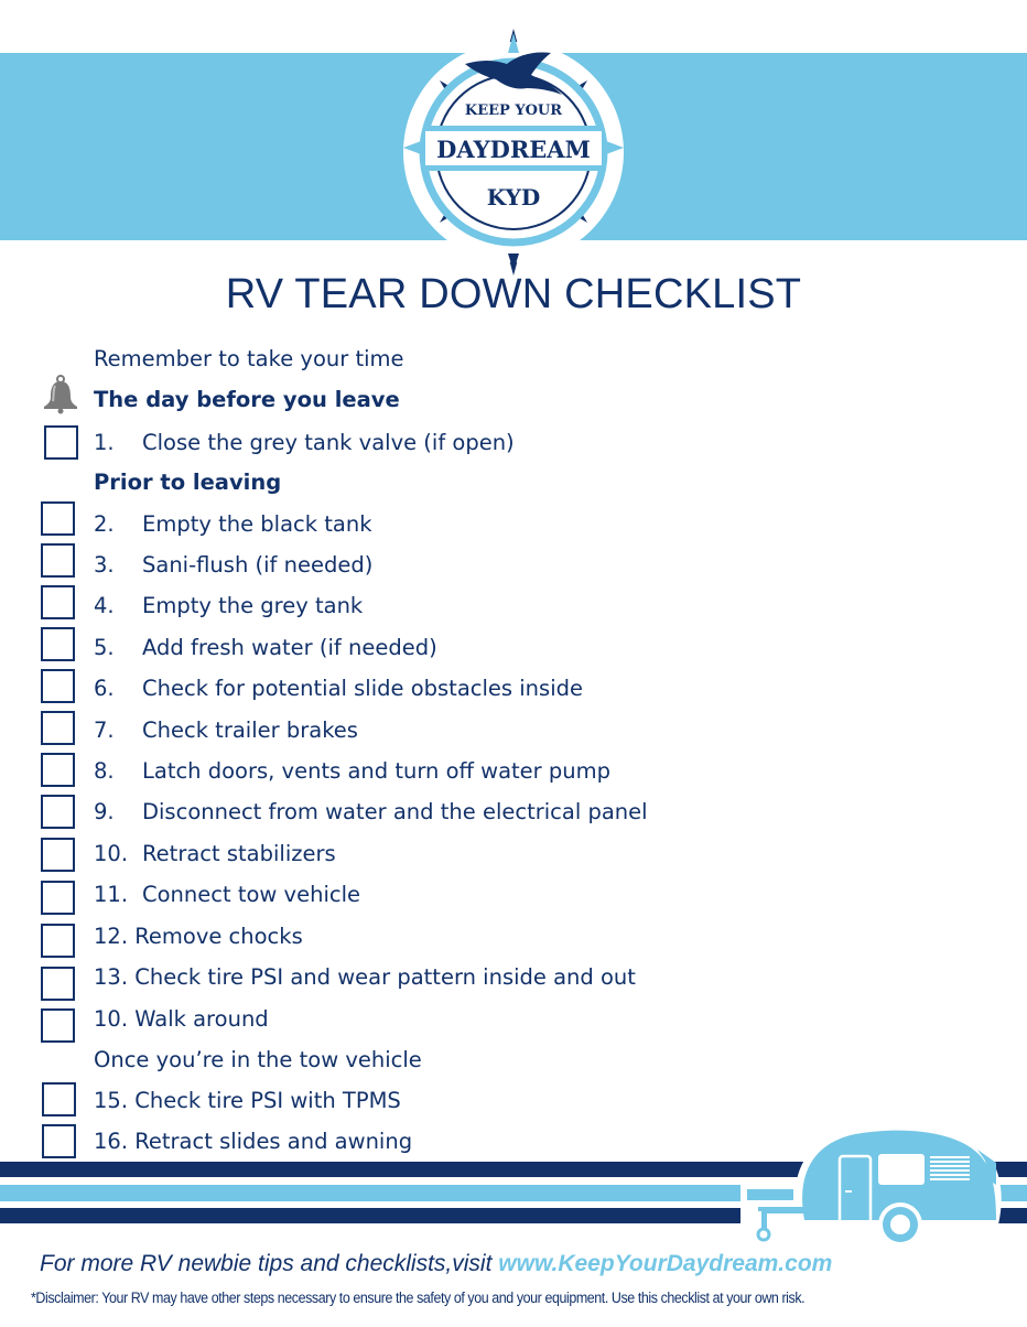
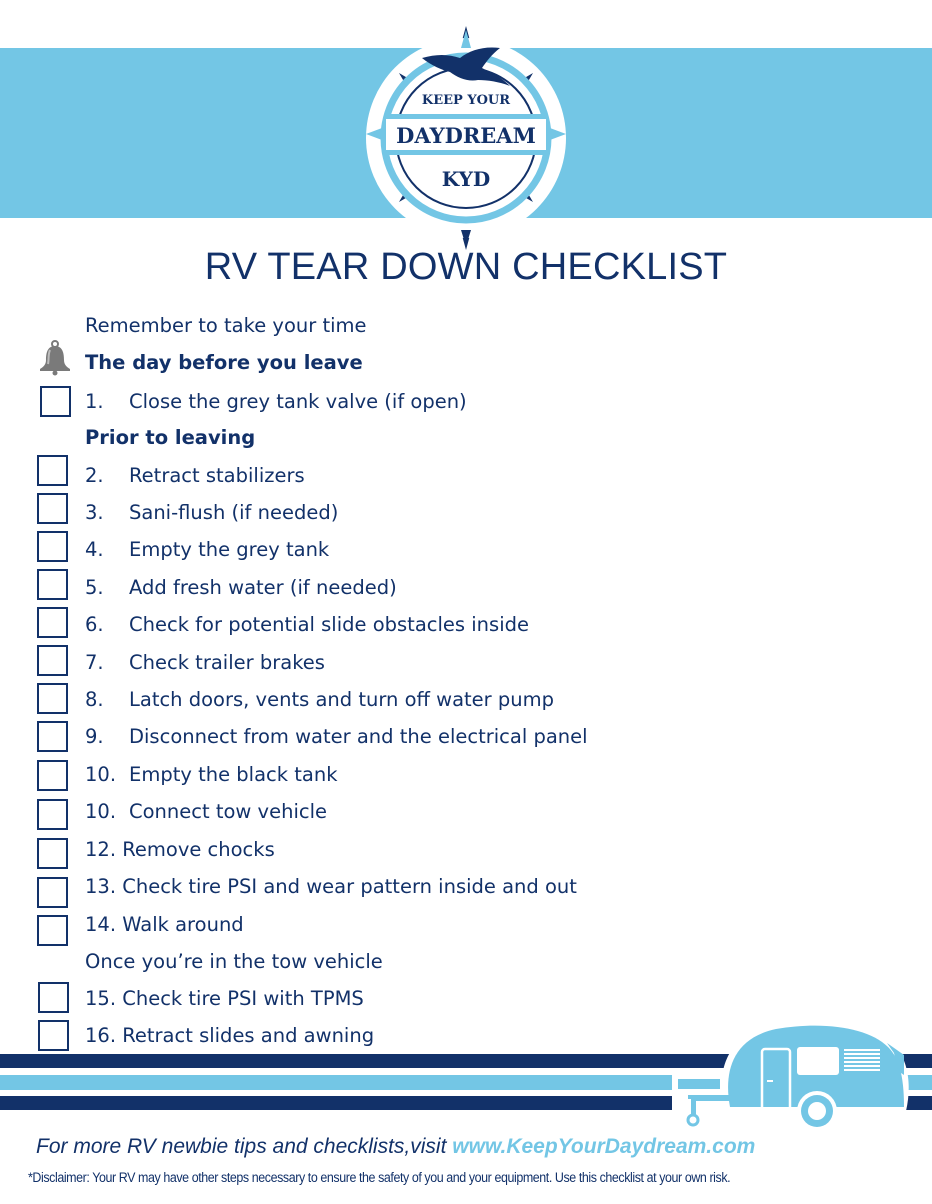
  KEEP YOUR
  DAYDREAM
  KYD
  RV TEAR DOWN CHECKLIST
  Remember to take your time
  The day before you leave
  1. Close the grey tank valve (if open)
  Prior to leaving
- 2. Empty the black tank
+ 2. Retract stabilizers
  3. Sani-flush (if needed)
  4. Empty the grey tank
  5. Add fresh water (if needed)
  6. Check for potential slide obstacles inside
  7. Check trailer brakes
  8. Latch doors, vents and turn off water pump
  9. Disconnect from water and the electrical panel
- 10. Retract stabilizers
+ 10. Empty the black tank
- 11. Connect tow vehicle
+ 10. Connect tow vehicle
  12. Remove chocks
  13. Check tire PSI and wear pattern inside and out
- 10. Walk around
+ 14. Walk around
  Once you’re in the tow vehicle
  15. Check tire PSI with TPMS
  16. Retract slides and awning
  For more RV newbie tips and checklists,visit www.KeepYourDaydream.com
  *Disclaimer: Your RV may have other steps necessary to ensure the safety of you and your equipment. Use this checklist at your own risk.
